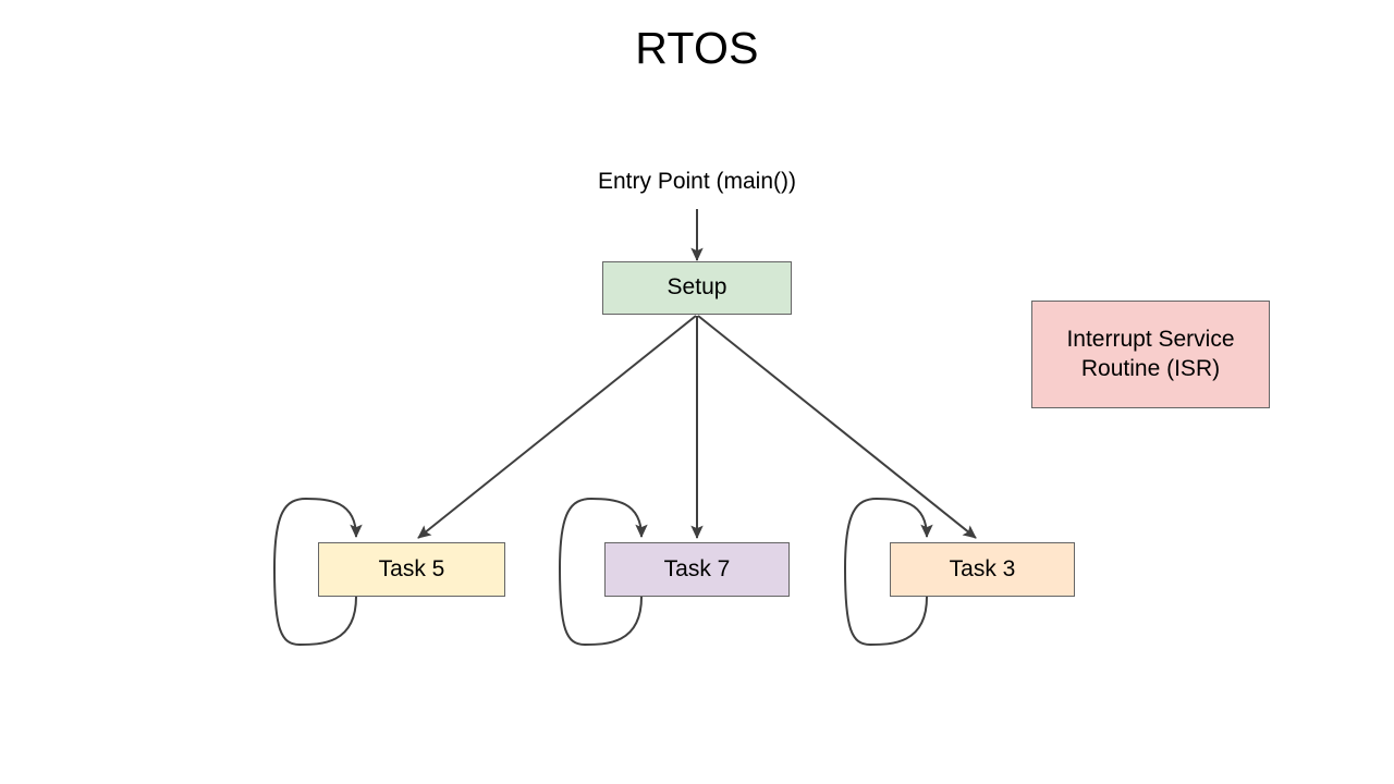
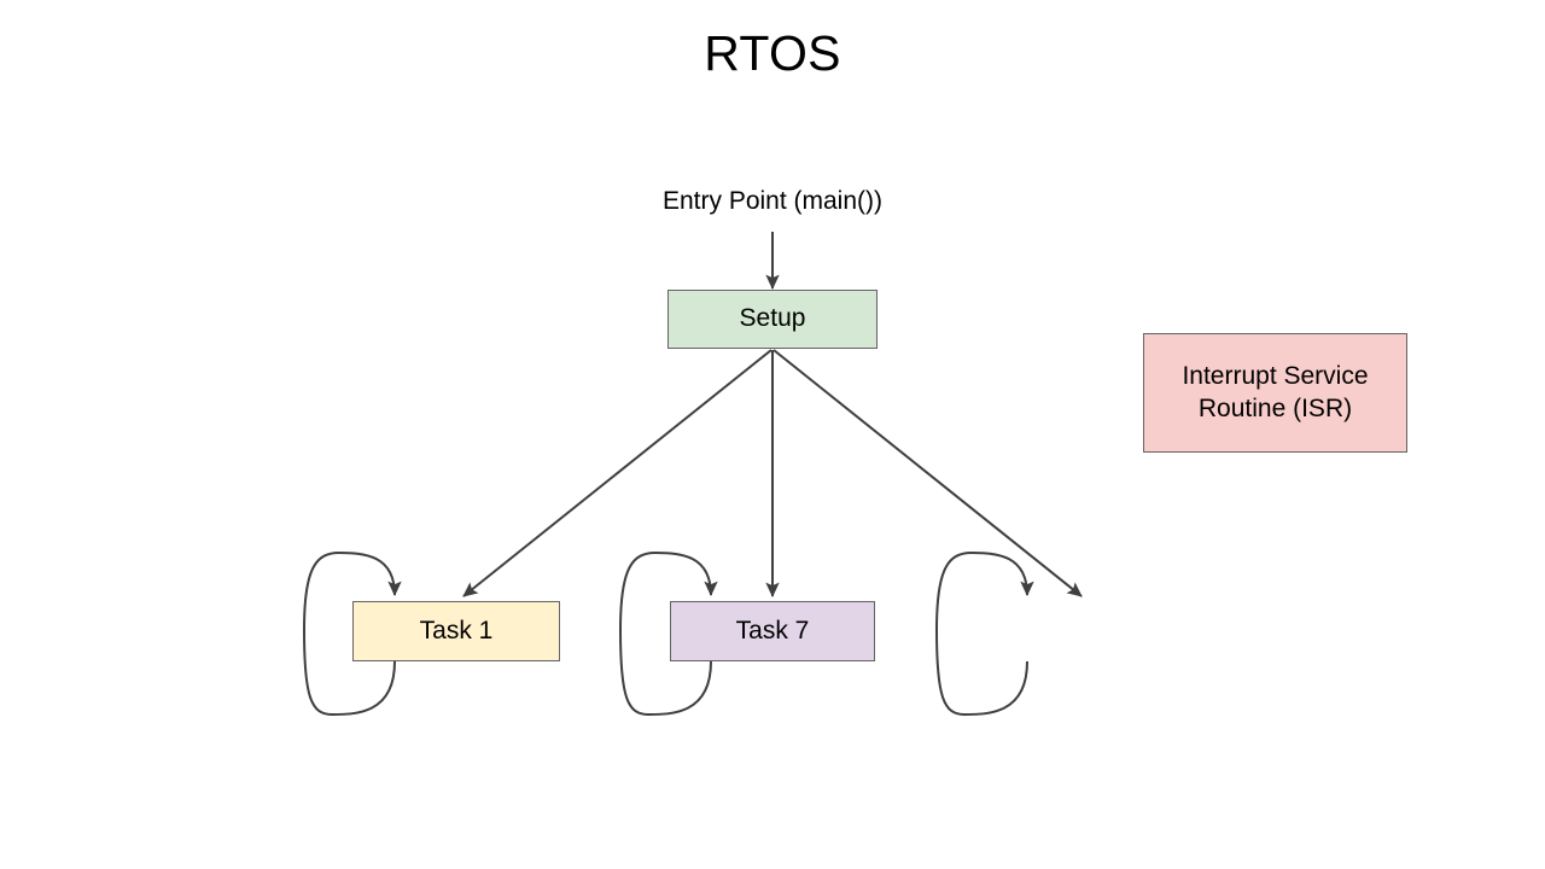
  RTOS
  Entry Point (main())
  Setup
  Interrupt Service Routine (ISR)
- Task 5
+ Task 1
  Task 7
- Task 3
